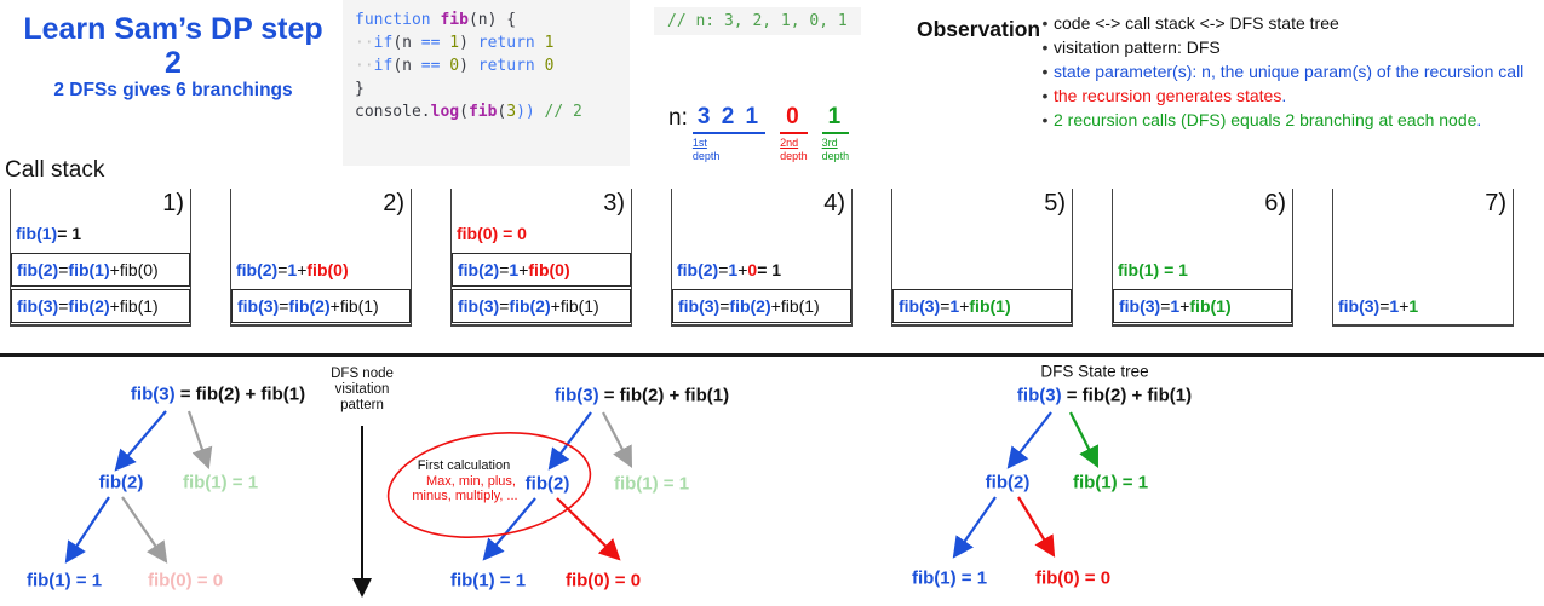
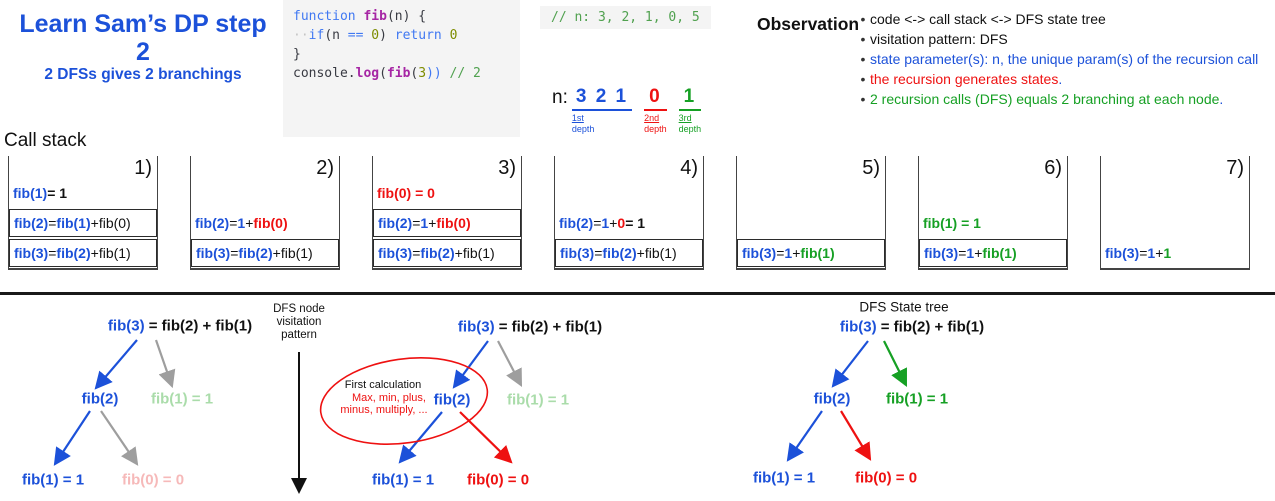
  Learn Sam’s DP step 2
- 2 DFSs gives 6 branchings
+ 2 DFSs gives 2 branchings
  function fib(n) {
- ··if(n == 1) return 1
  ··if(n == 0) return 0
  }
  console.log(fib(3)) // 2
- // n: 3, 2, 1, 0, 1
+ // n: 3, 2, 1, 0, 5
  n:
  3 2 1
  1st
  depth
  0
  2nd
  depth
  1
  3rd
  depth
  Observation
  •
  code <-> call stack <-> DFS state tree
  •
  visitation pattern: DFS
  •
  state parameter(s): n, the unique param(s) of the recursion call
  •
  the recursion generates states.
  •
  2 recursion calls (DFS) equals 2 branching at each node.
  Call stack
  1)
  fib(1)
  = 1
  fib(2)
  =
  fib(1)
  +
  fib(0)
  fib(3)
  =
  fib(2)
  +
  fib(1)
  2)
  fib(2)
  =
  1
  +
  fib(0)
  fib(3)
  =
  fib(2)
  +
  fib(1)
  3)
  fib(0) = 0
  fib(2)
  =
  1
  +
  fib(0)
  fib(3)
  =
  fib(2)
  +
  fib(1)
  4)
  fib(2)
  =
  1
  +
  0
  = 1
  fib(3)
  =
  fib(2)
  +
  fib(1)
  5)
  fib(3)
  =
  1
  +
  fib(1)
  6)
  fib(1) = 1
  fib(3)
  =
  1
  +
  fib(1)
  7)
  fib(3)
  =
  1
  +
  1
  fib(3) = fib(2) + fib(1)
  fib(2)
  fib(1) = 1
  fib(1) = 1
  fib(0) = 0
  First calculation
  Max, min, plus,
  minus, multiply, ...
  fib(3) = fib(2) + fib(1)
  fib(2)
  fib(1) = 1
  fib(1) = 1
  fib(0) = 0
  DFS State tree
  fib(3) = fib(2) + fib(1)
  fib(2)
  fib(1) = 1
  fib(1) = 1
  fib(0) = 0
  DFS node
  visitation
  pattern
